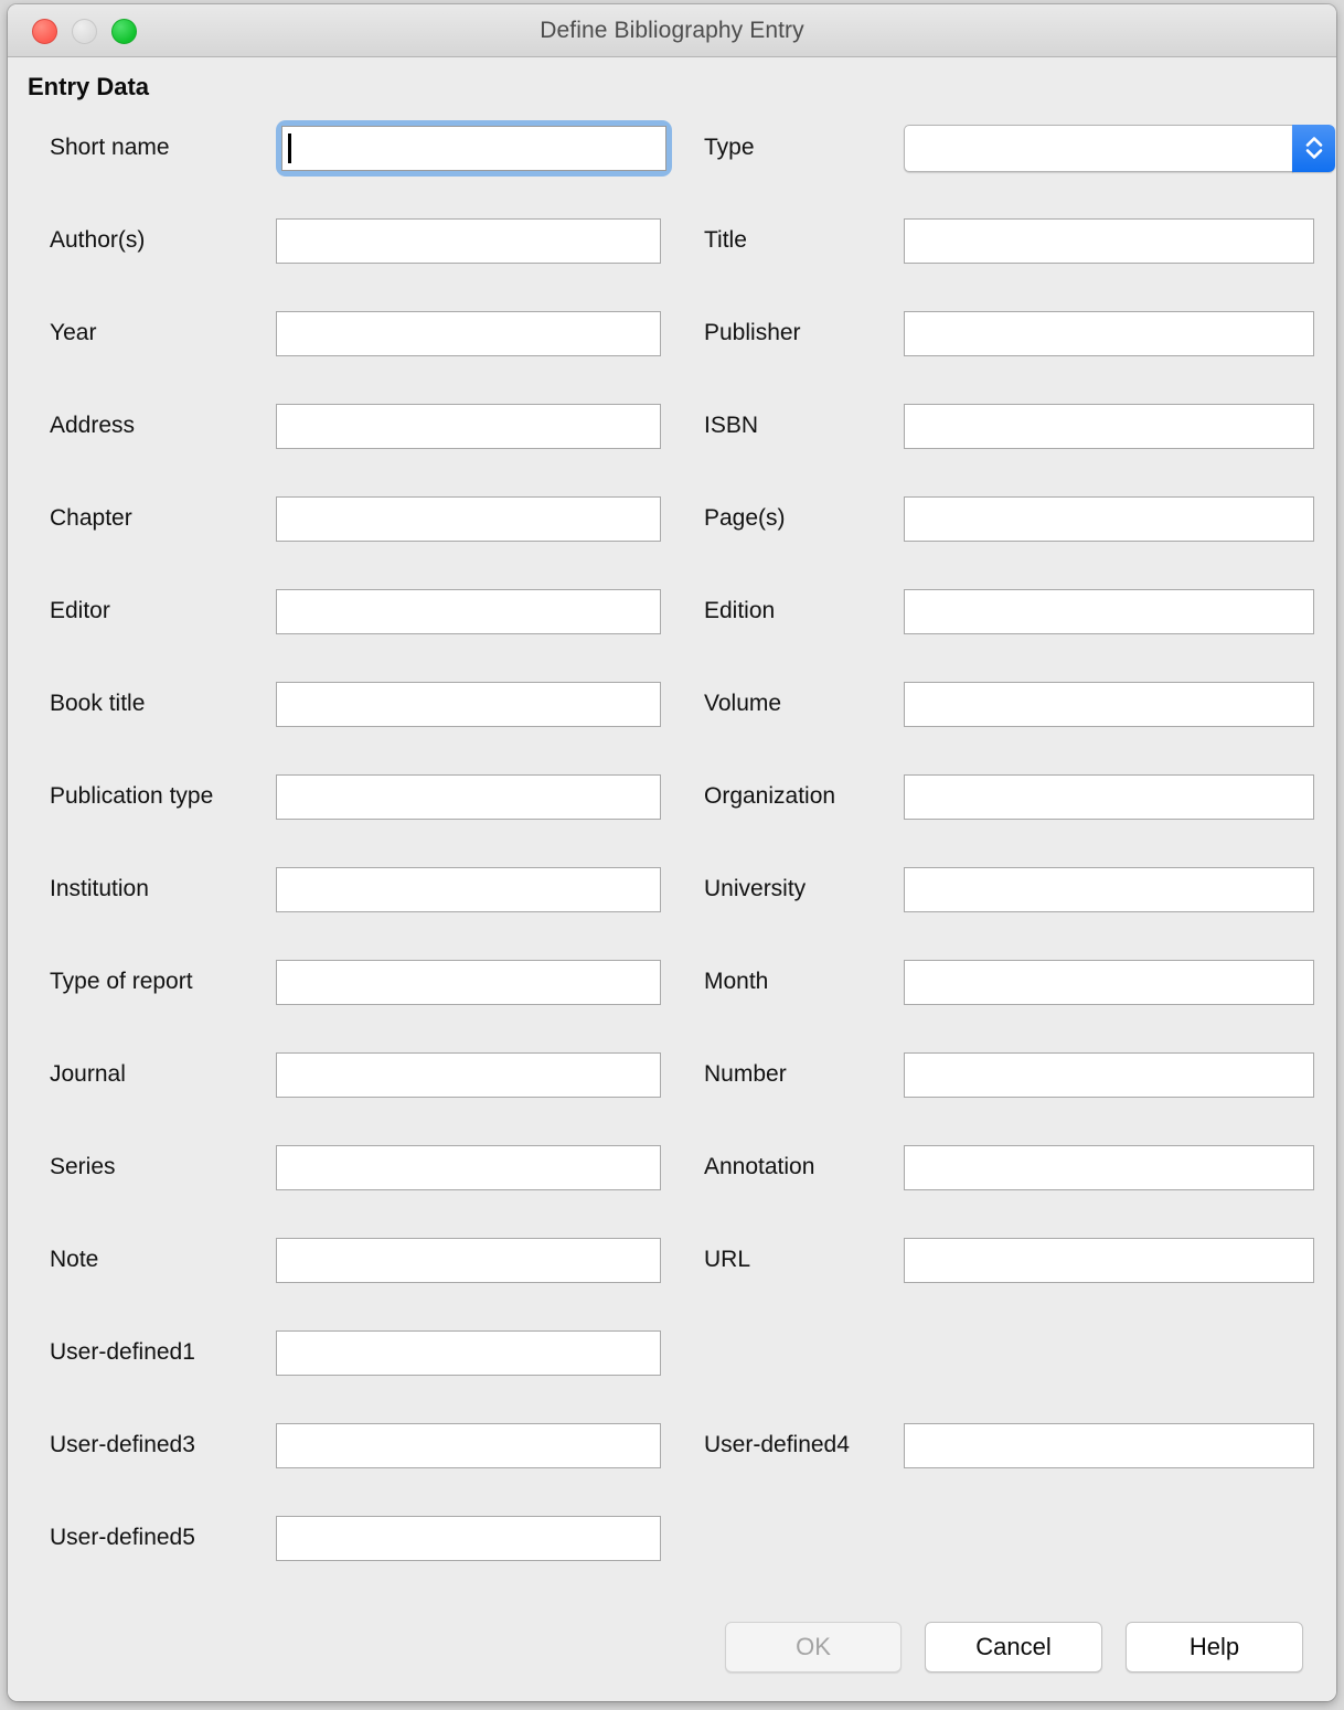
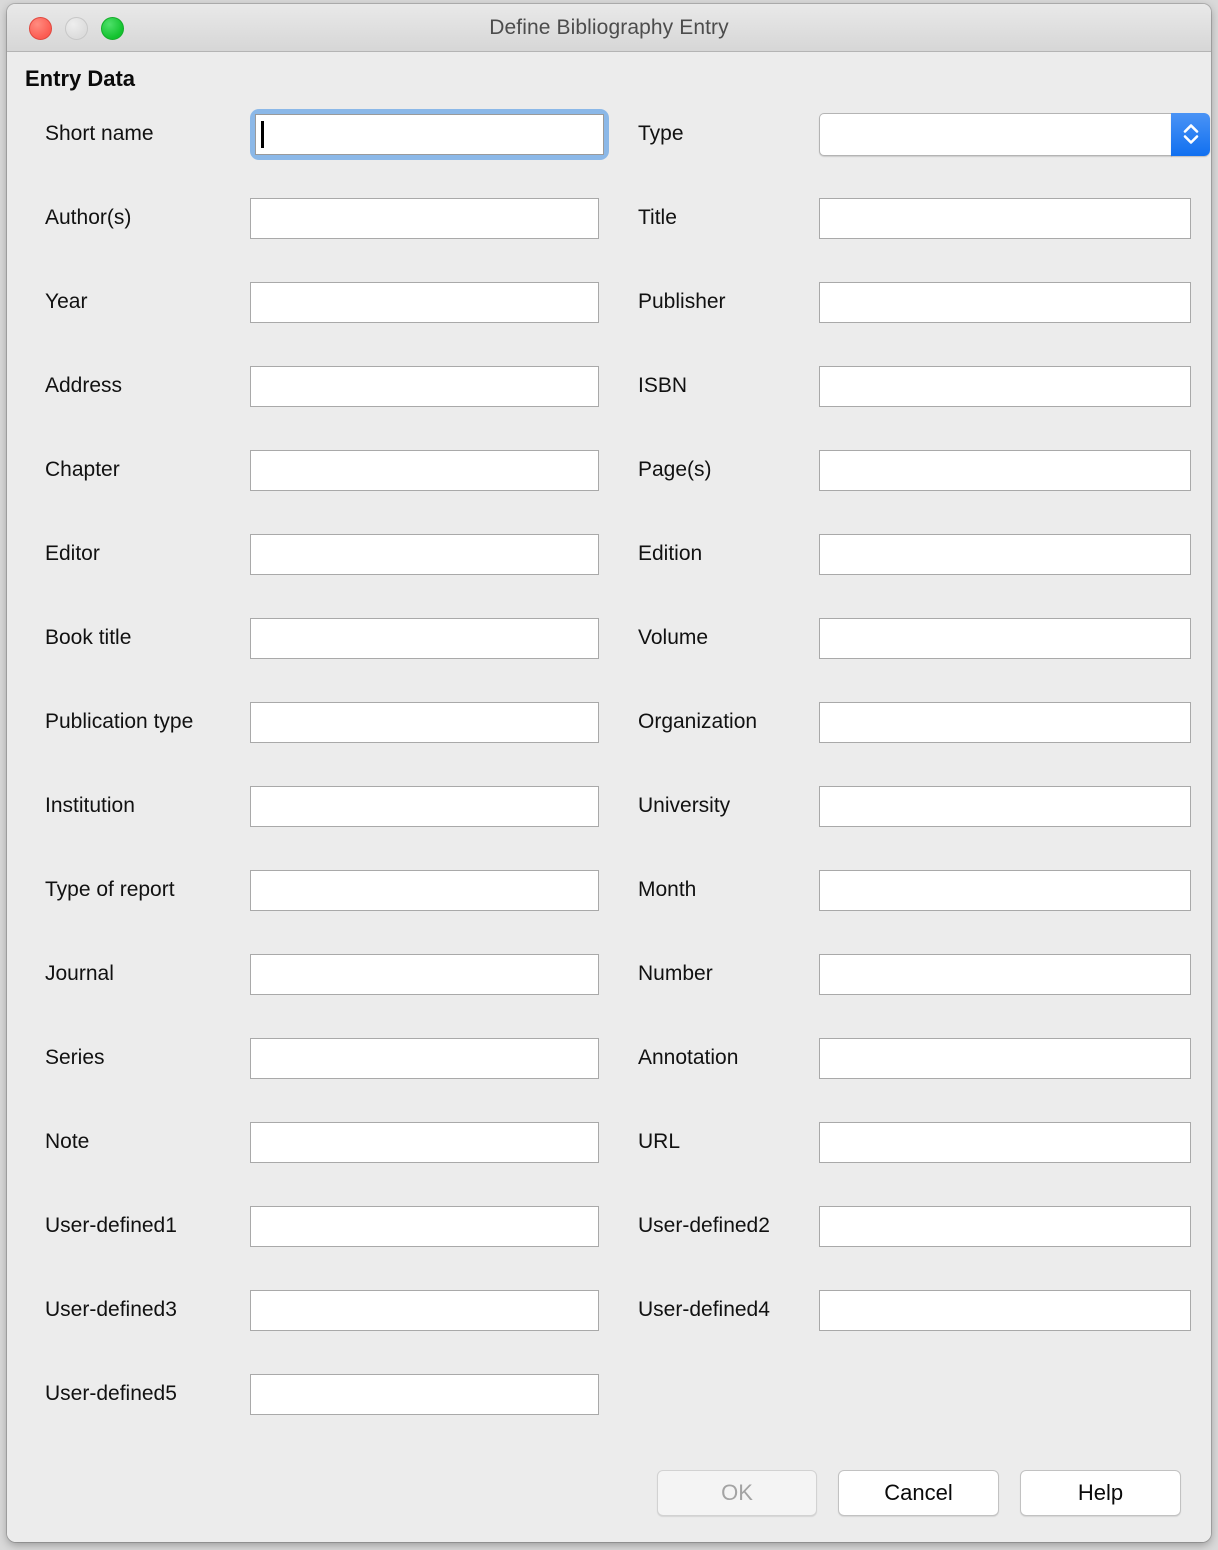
  Define Bibliography Entry
  Entry Data
  Short name
  Type
  Author(s)
  Title
  Year
  Publisher
  Address
  ISBN
  Chapter
  Page(s)
  Editor
  Edition
  Book title
  Volume
  Publication type
  Organization
  Institution
  University
  Type of report
  Month
  Journal
  Number
  Series
  Annotation
  Note
  URL
  User-defined1
+ User-defined2
  User-defined3
  User-defined4
  User-defined5
  OK
  Cancel
  Help
